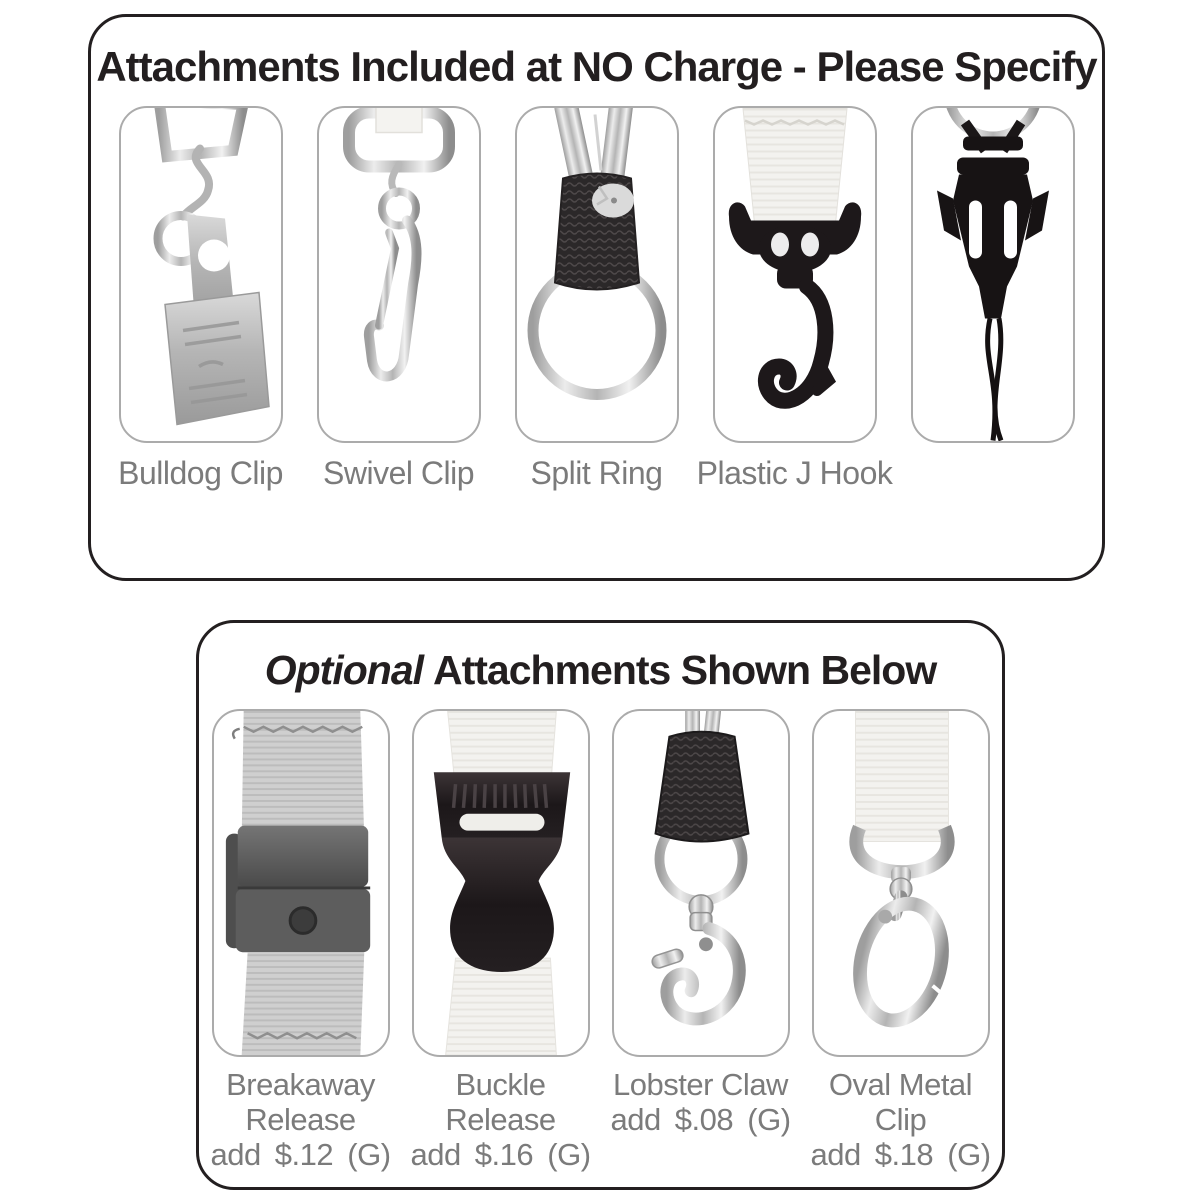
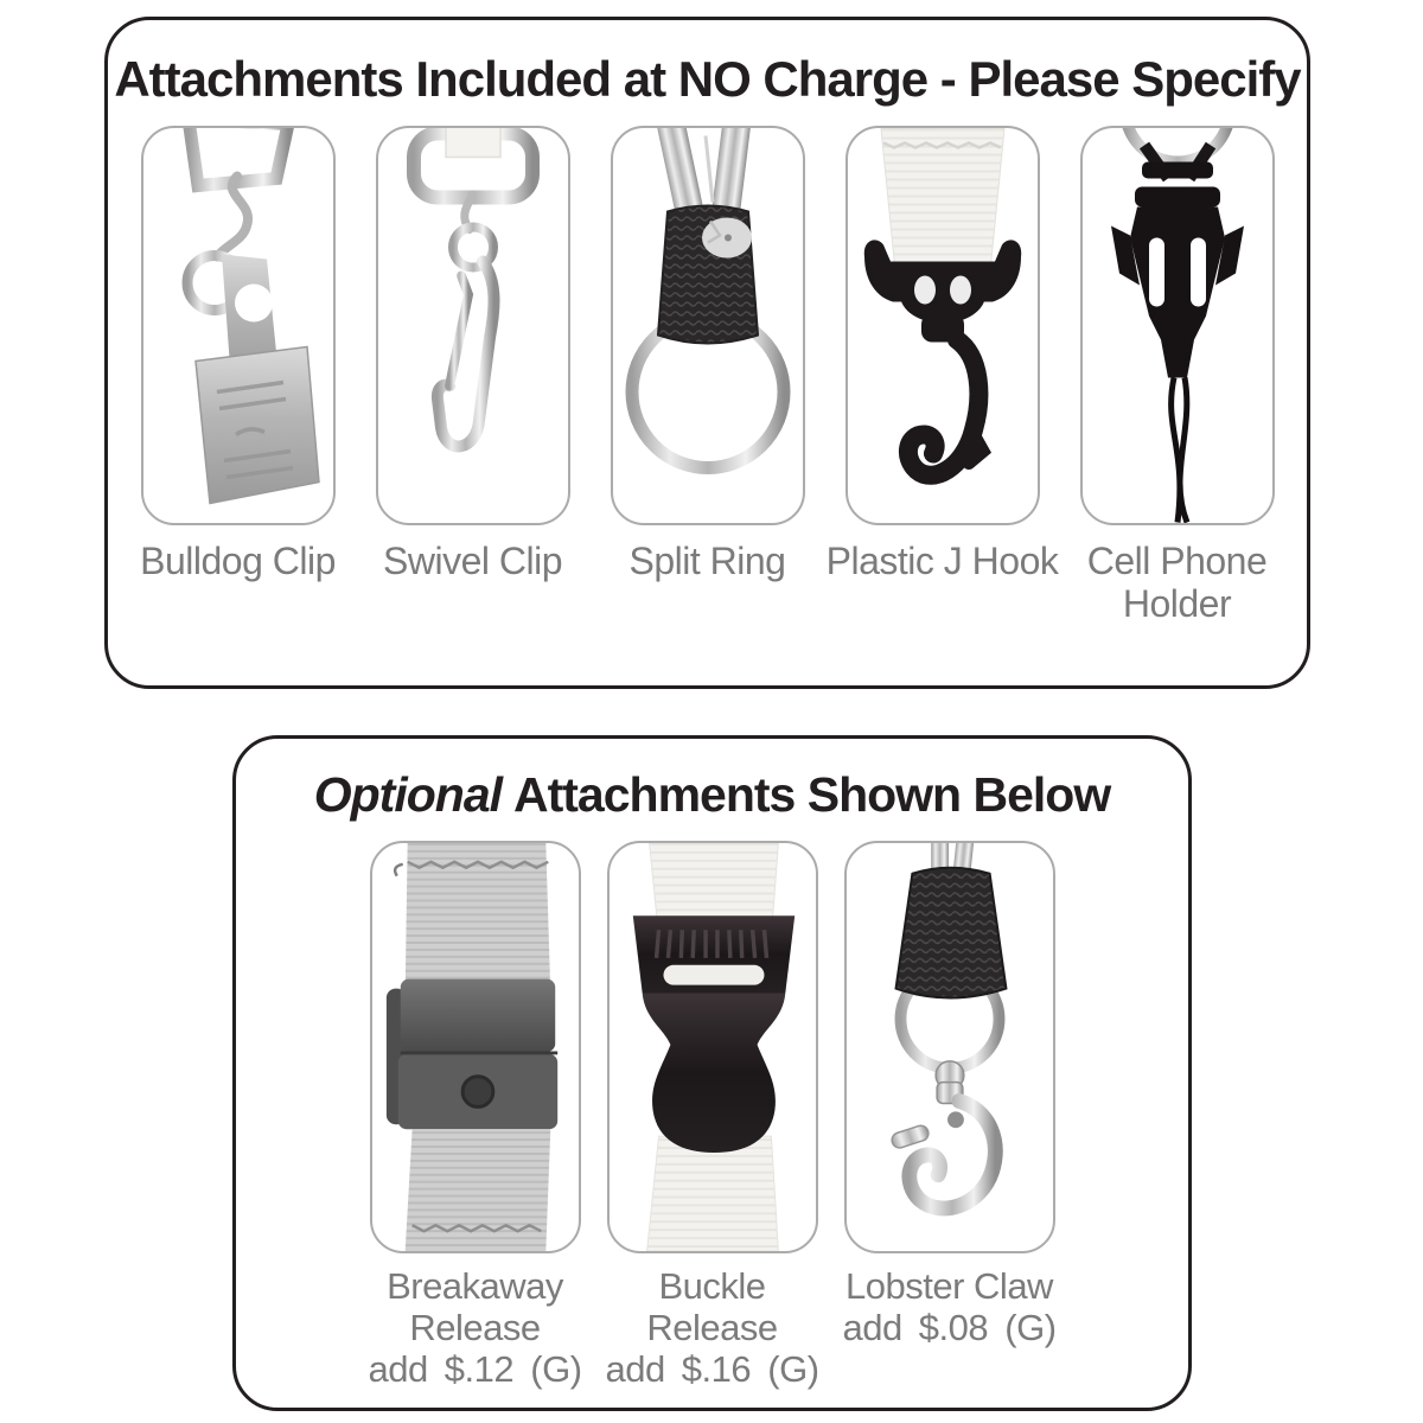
  Attachments Included at NO Charge - Please Specify
  Bulldog Clip
  Swivel Clip
  Split Ring
  Plastic J Hook
+ Cell Phone Holder
  Optional Attachments Shown Below
  Breakaway Release
  add $.12 (G)
  Buckle Release
  add $.16 (G)
  Lobster Claw
  add $.08 (G)
- Oval Metal Clip
- add $.18 (G)
